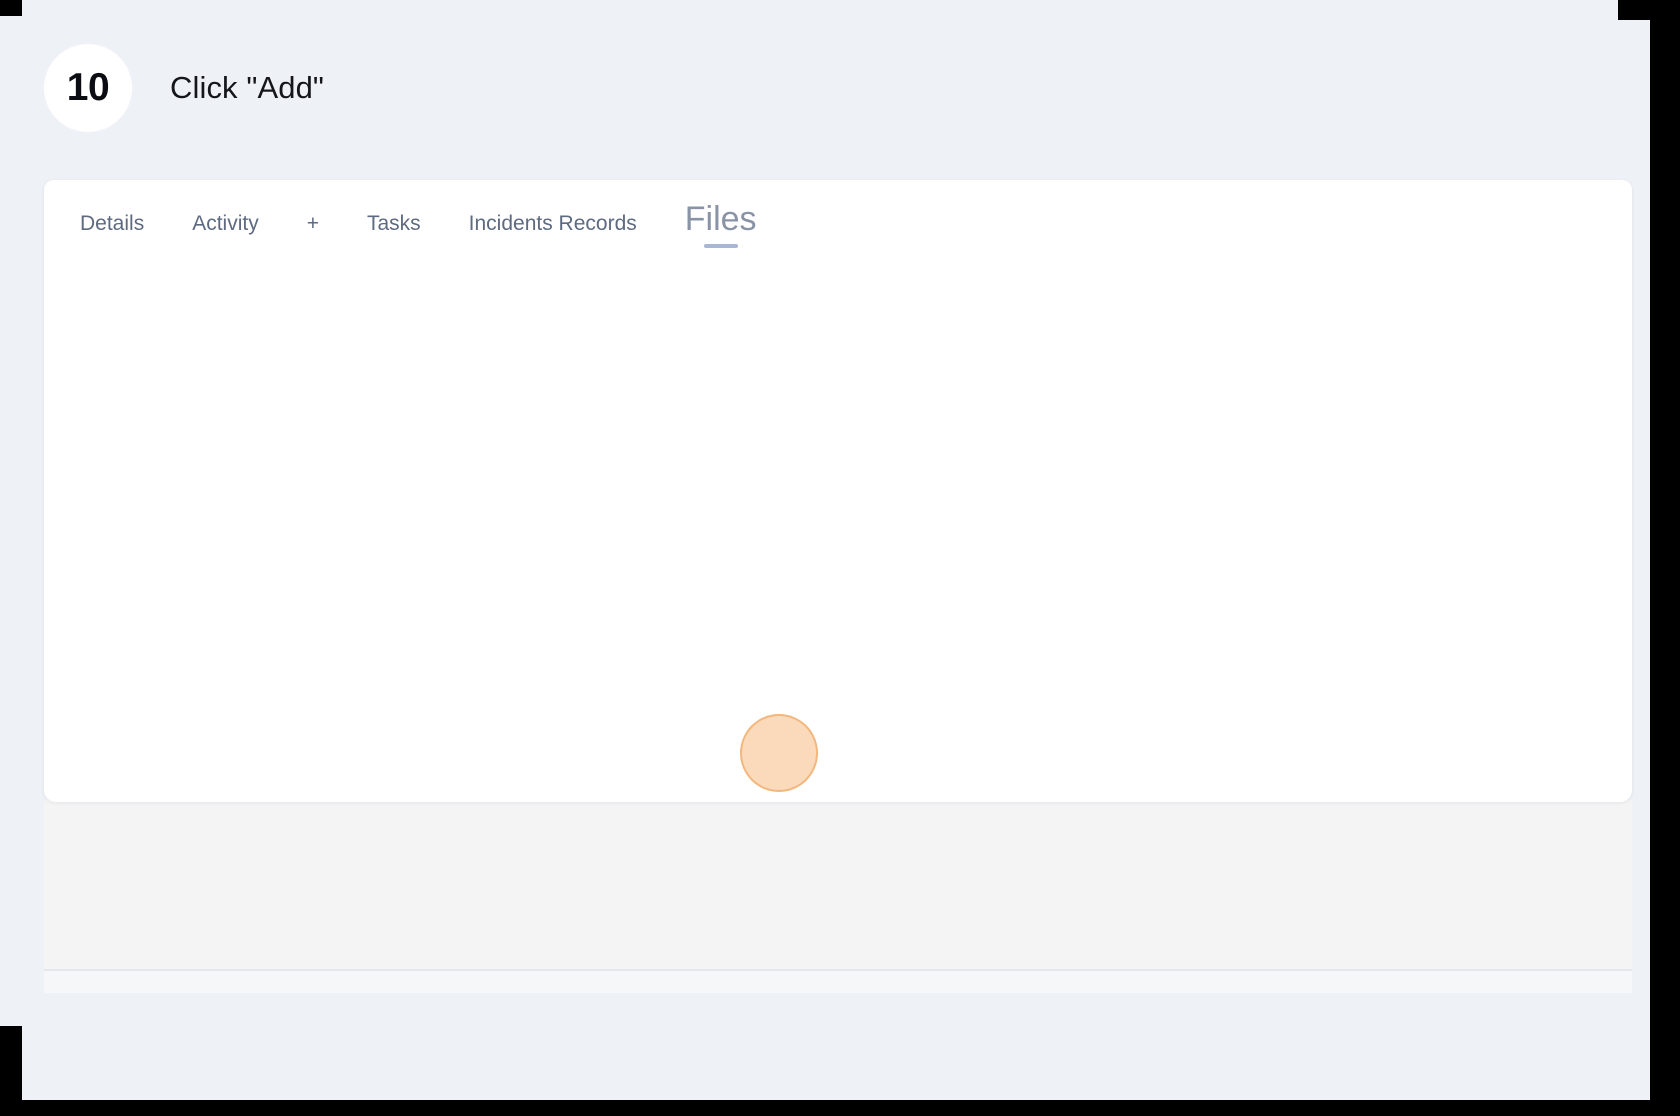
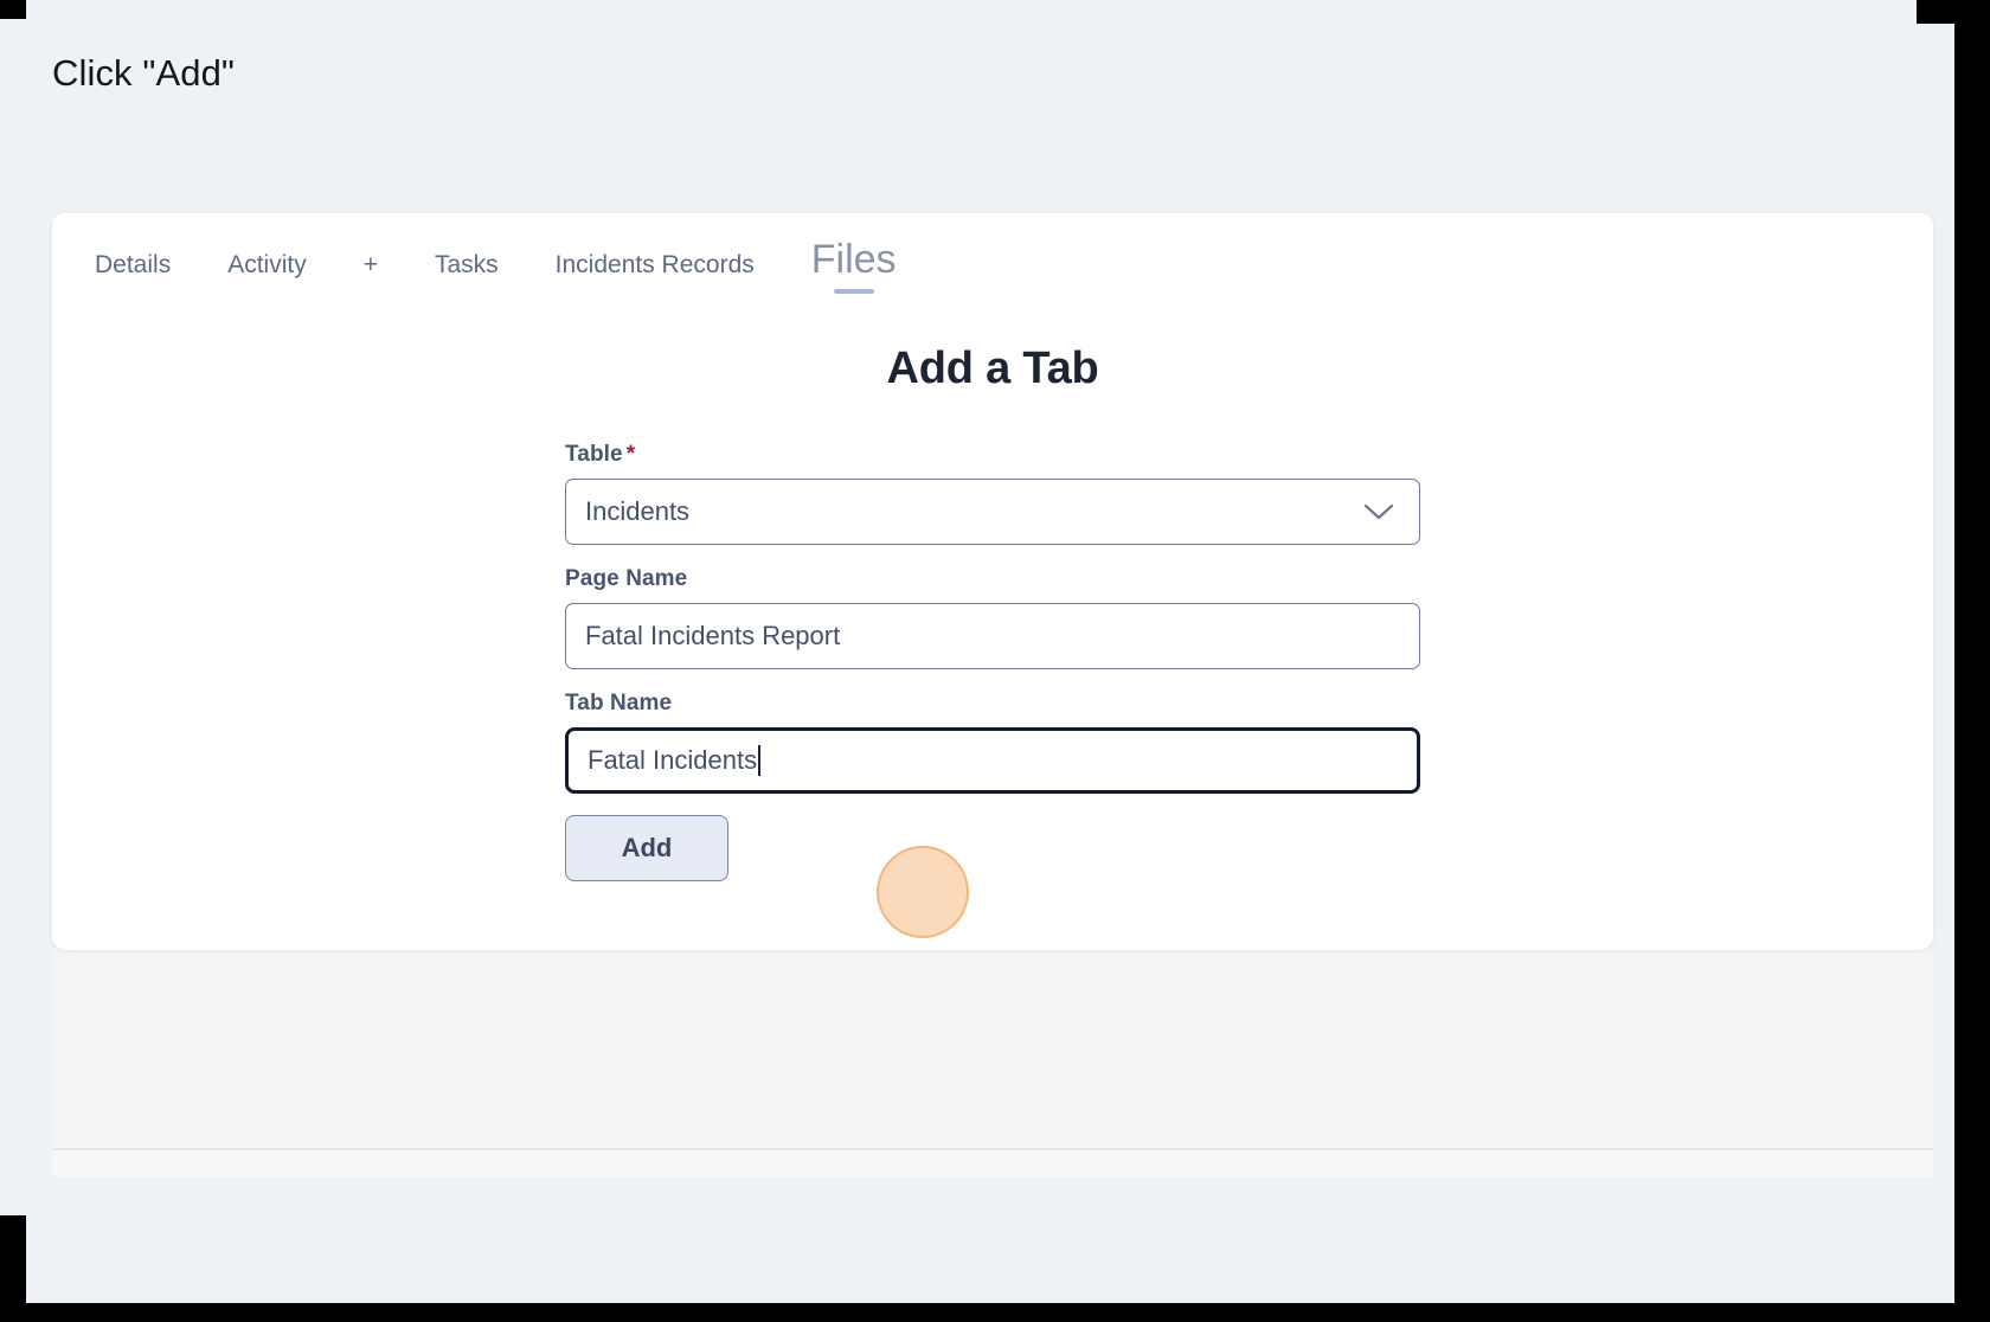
- 10
  Click "Add"
  Details
  Activity
  +
  Tasks
  Incidents Records
  Files
+ Add a Tab
+ Table *
+ Incidents
+ Page Name
+ Fatal Incidents Report
+ Tab Name
+ Fatal Incidents
+ Add
